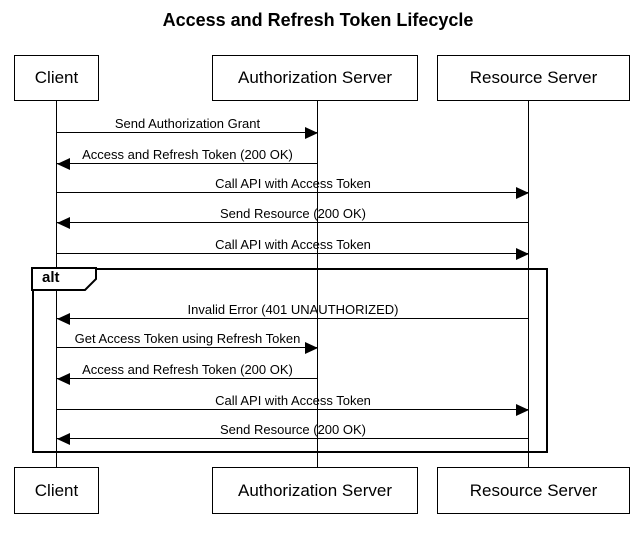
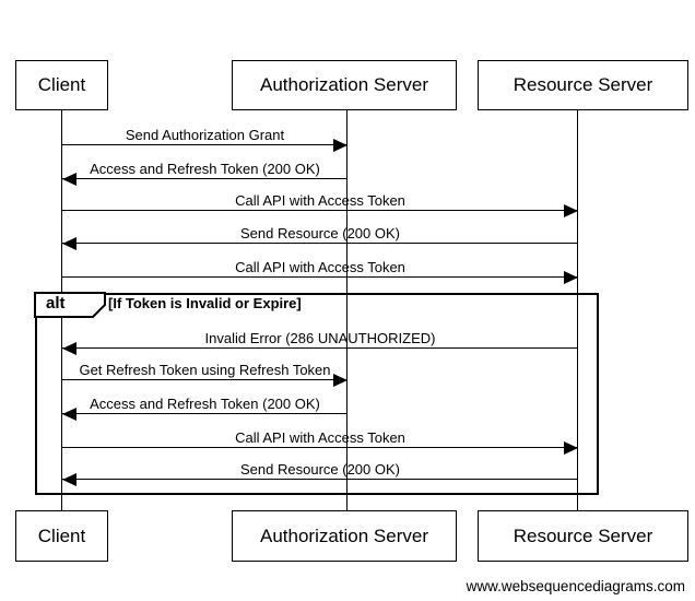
- Access and Refresh Token Lifecycle
  Client
  Authorization Server
  Resource Server
  Send Authorization Grant
  Access and Refresh Token (200 OK)
  Call API with Access Token
  Send Resource (200 OK)
  Call API with Access Token
  alt
+ [If Token is Invalid or Expire]
- Invalid Error (401 UNAUTHORIZED)
+ Invalid Error (286 UNAUTHORIZED)
- Get Access Token using Refresh Token
+ Get Refresh Token using Refresh Token
  Access and Refresh Token (200 OK)
  Call API with Access Token
  Send Resource (200 OK)
  Client
  Authorization Server
  Resource Server
+ www.websequencediagrams.com
